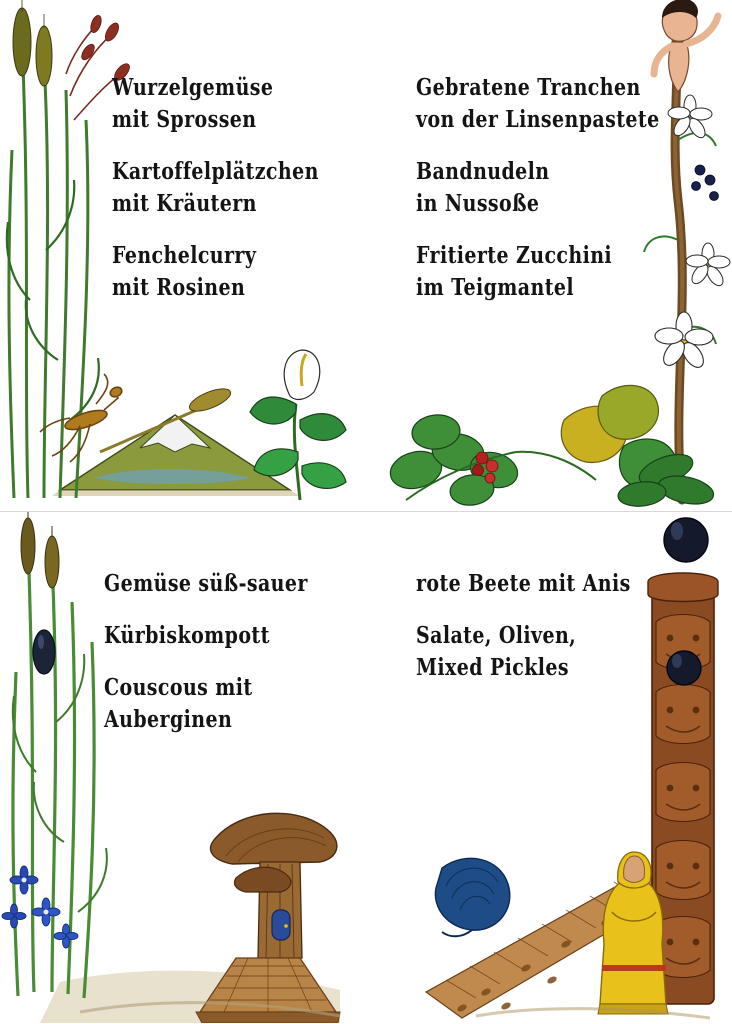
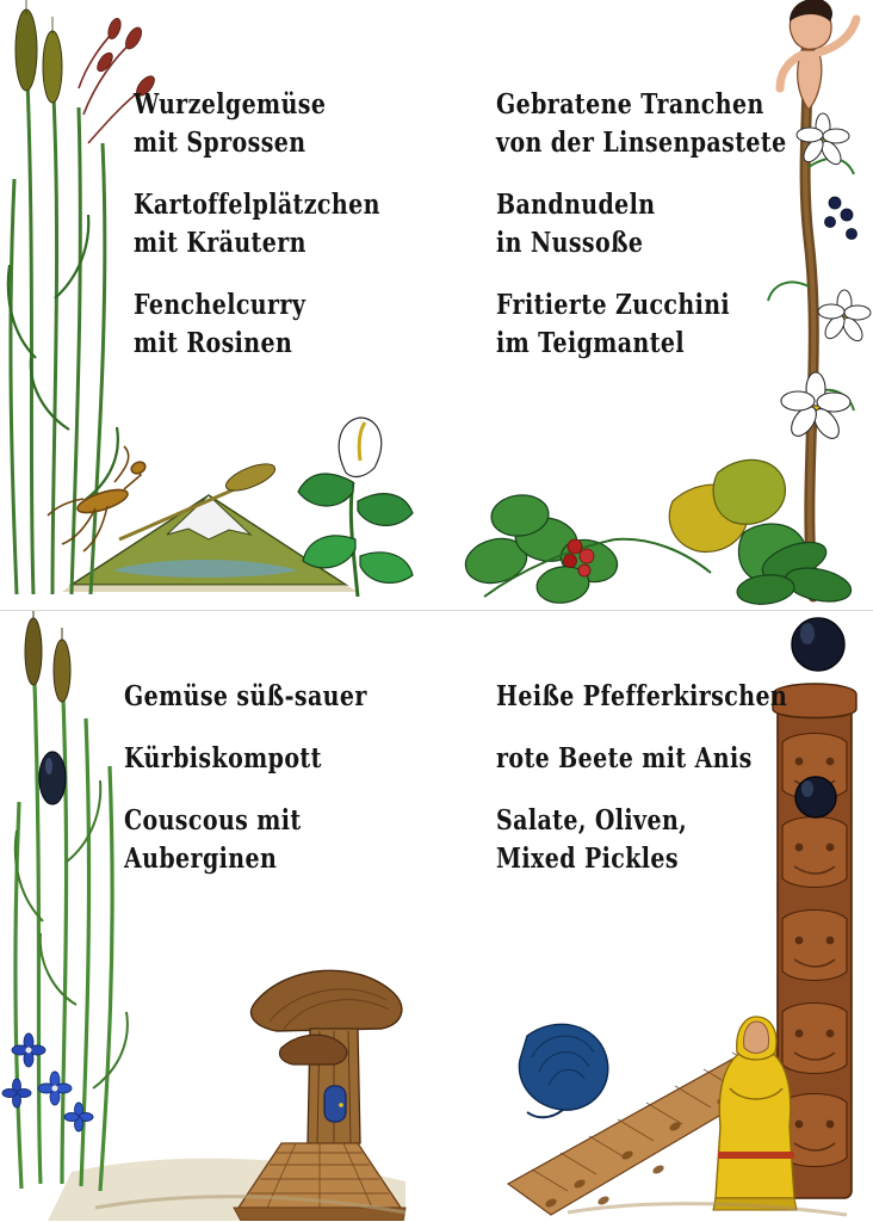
  Wurzelgemüse
  mit Sprossen
  Kartoffelplätzchen
  mit Kräutern
  Fenchelcurry
  mit Rosinen
  Gebratene Tranchen
  von der Linsenpastete
  Bandnudeln
  in Nussoße
  Fritierte Zucchini
  im Teigmantel
  Gemüse süß-sauer
  Kürbiskompott
  Couscous mit
  Auberginen
+ Heiße Pfefferkirschen
  rote Beete mit Anis
  Salate, Oliven,
  Mixed Pickles
